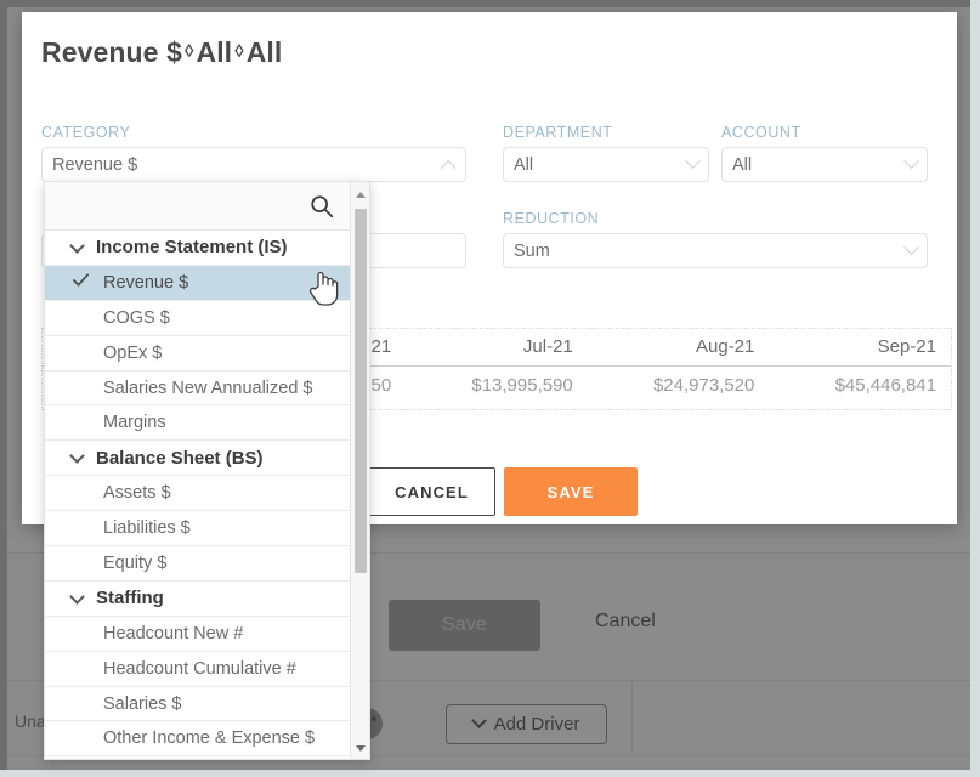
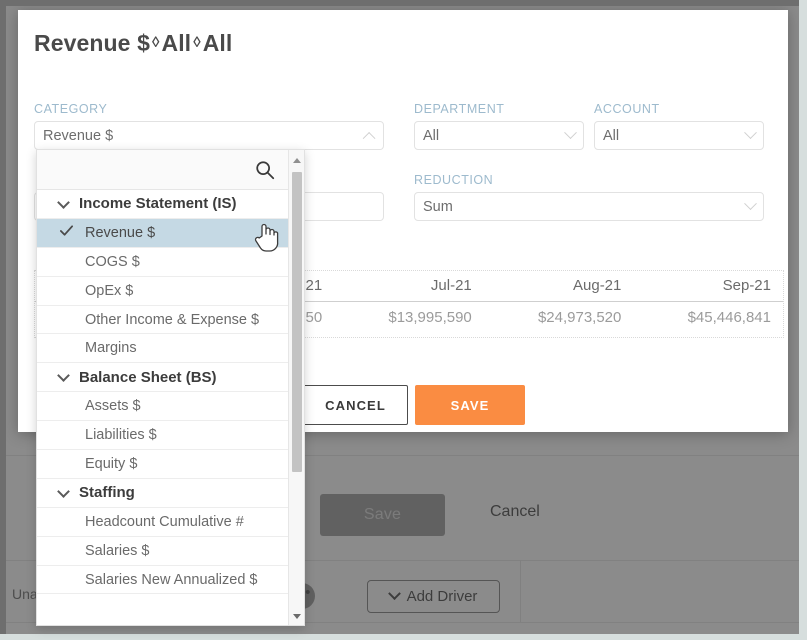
  Save
  Cancel
  Una
  Add Driver
  Revenue $◊All◊All
  CATEGORY
  Revenue $
  DEPARTMENT
  All
  ACCOUNT
  All
  REDUCTION
  Sum
  CANCEL
  SAVE
  Income Statement (IS)
  Revenue $
  COGS $
  OpEx $
- Salaries New Annualized $
+ Other Income & Expense $
  Margins
  Balance Sheet (BS)
  Assets $
  Liabilities $
  Equity $
  Staffing
- Headcount New #
  Headcount Cumulative #
  Salaries $
- Other Income & Expense $
+ Salaries New Annualized $
